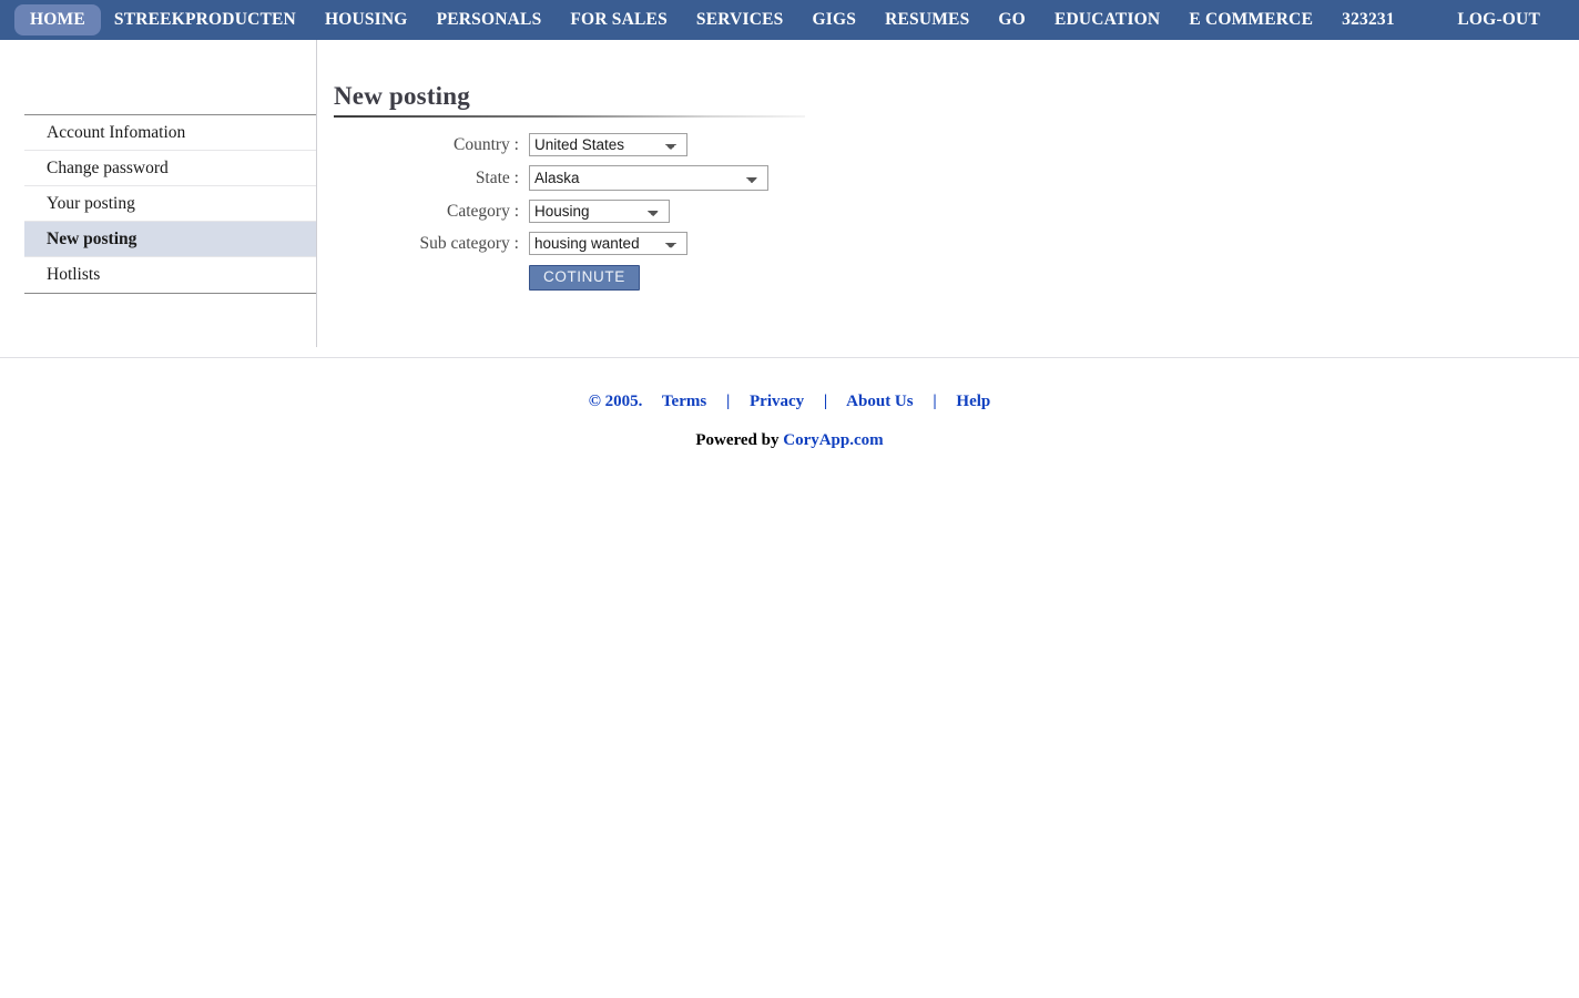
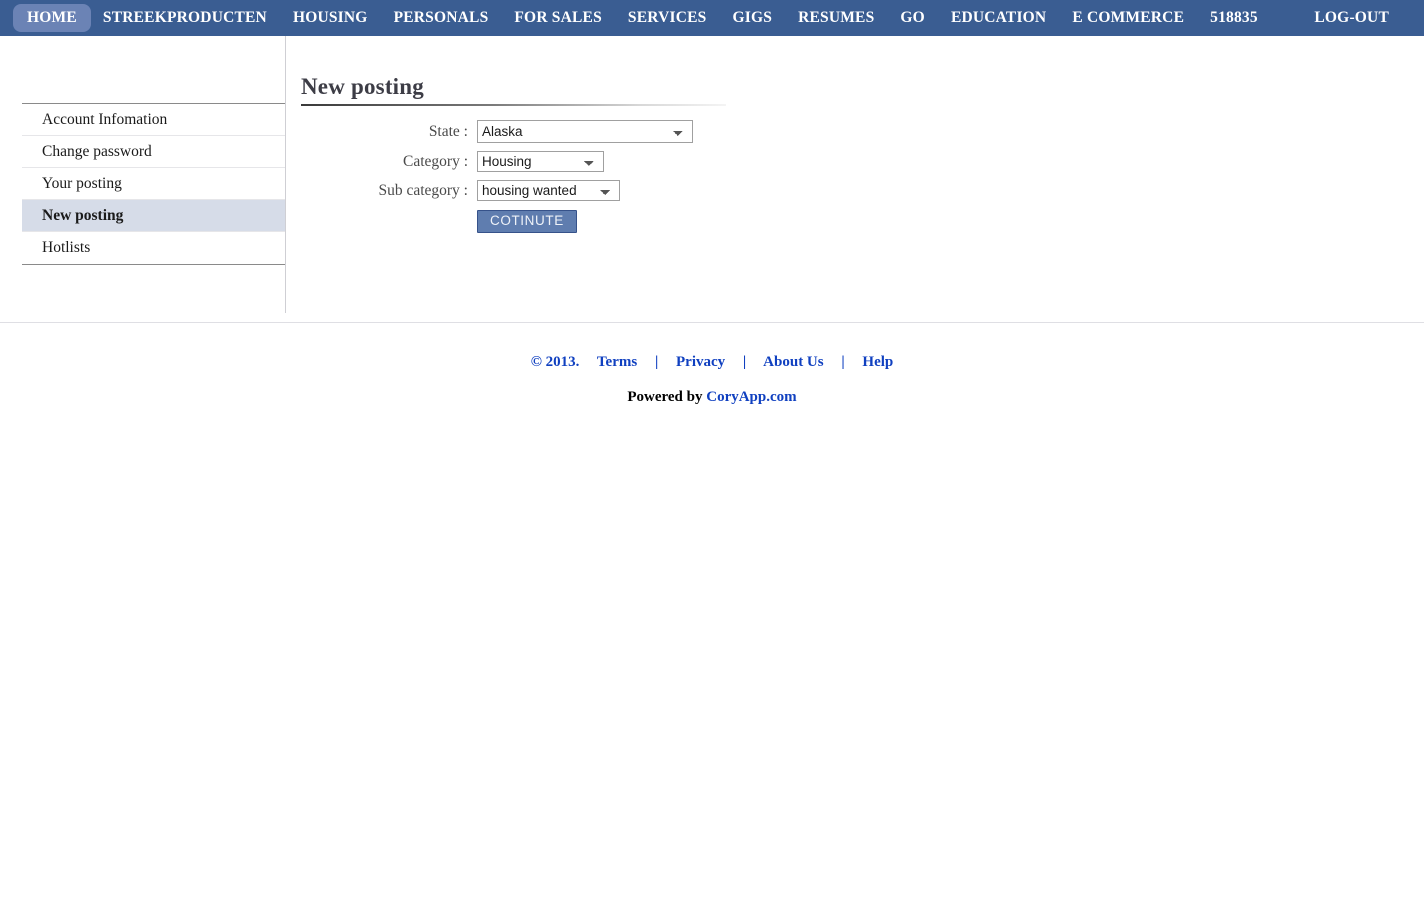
  HOME
  STREEKPRODUCTEN
  HOUSING
  PERSONALS
  FOR SALES
  SERVICES
  GIGS
  RESUMES
  GO
  EDUCATION
  E COMMERCE
- 323231
+ 518835
  LOG-OUT
  Account Infomation
  Change password
  Your posting
  New posting
  Hotlists
  New posting
- Country :
- United States
  State :
  Alaska
  Category :
  Housing
  Sub category :
  housing wanted
  COTINUTE
- © 2005. Terms | Privacy | About Us | Help
+ © 2013. Terms | Privacy | About Us | Help
  Powered by CoryApp.com
